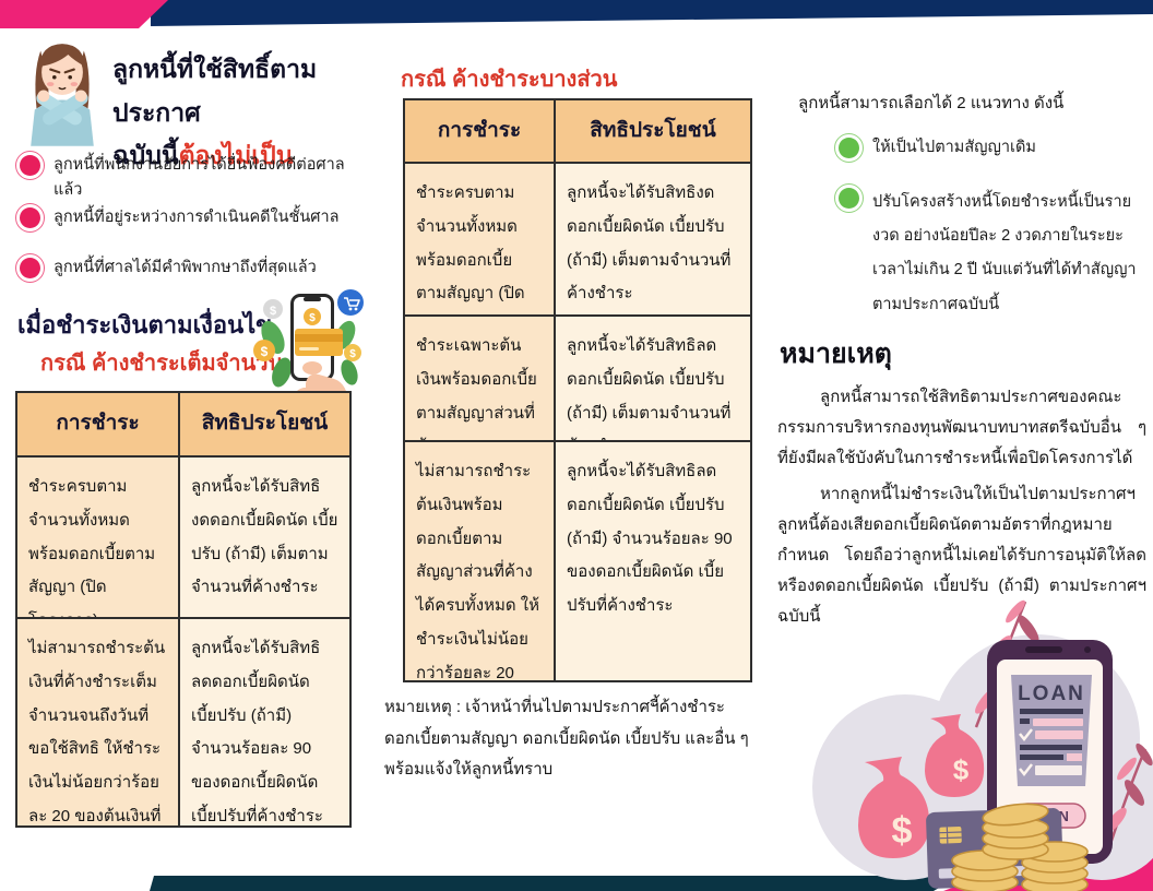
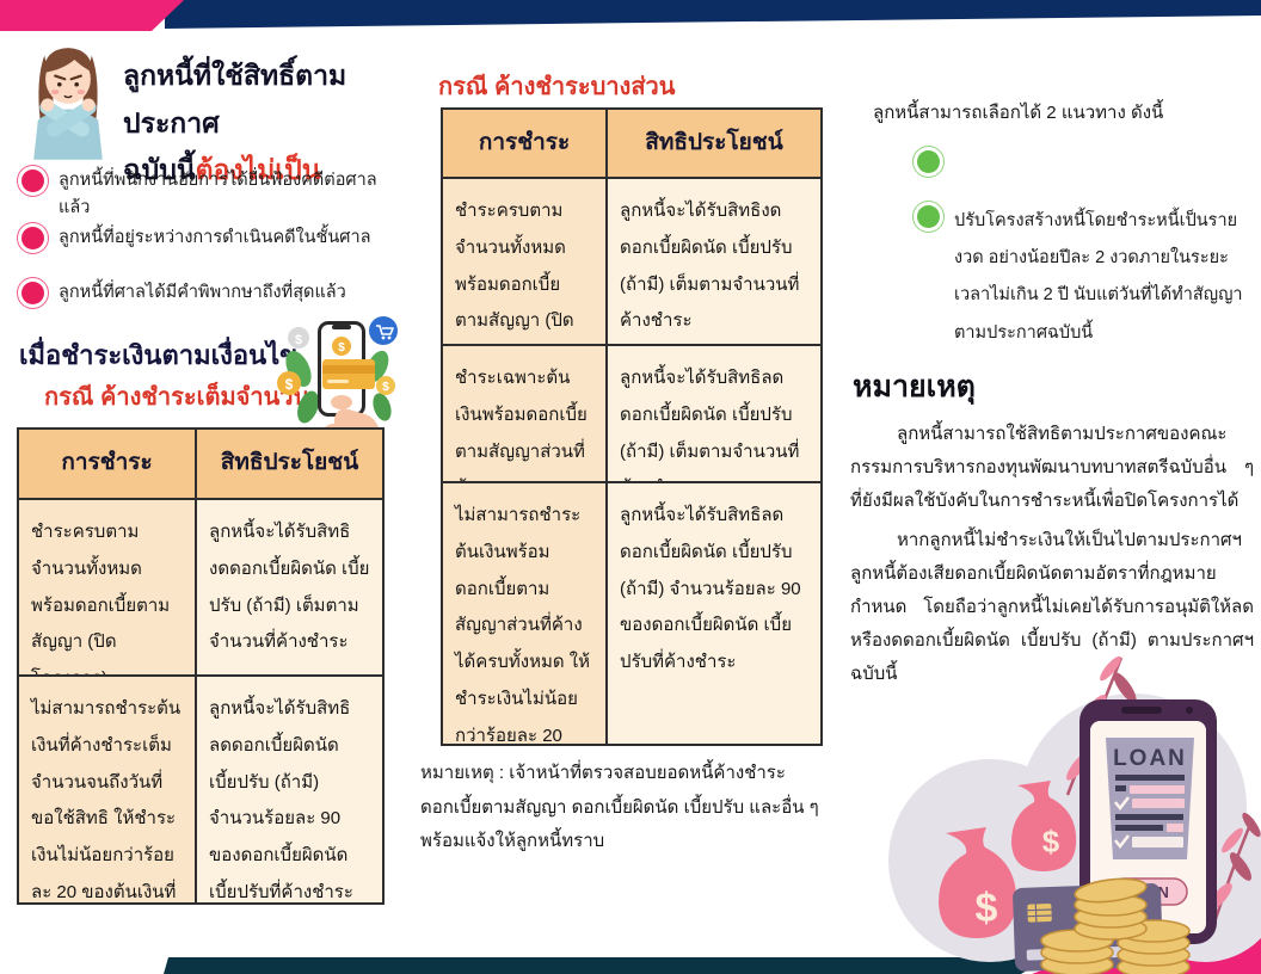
  ลูกหนี้ที่ใช้สิทธิ์ตามประกาศ
  ฉบับนี้ต้องไม่เป็น
  ลูกหนี้ที่พนักงานอัยการได้ยื่นฟ้องคดีต่อศาลแล้ว
  ลูกหนี้ที่อยู่ระหว่างการดำเนินคดีในชั้นศาล
  ลูกหนี้ที่ศาลได้มีคำพิพากษาถึงที่สุดแล้ว
  เมื่อชำระเงินตามเงื่อนไ
  กรณี ค้างชำระเต็มจำนวน
  $
  $
  $
  $
  การชำระ
  สิทธิประโยชน์
  ชำระครบตามจำนวนทั้งหมดพร้อมดอกเบี้ยตามสัญญา (ปิด
  ลูกหนี้จะได้รับสิทธิงดดอกเบี้ยผิดนัด เบี้ยปรับ (ถ้ามี) เต็มตามจำนวนที่ค้างชำระ
  ไม่สามารถชำระต้นเงินที่ค้างชำระเต็มจำนวนจนถึงวันที่ขอใช้สิทธิ ให้ชำระเงินไม่น้อยกว่าร้อยละ 20 ของต้นเงินที่
  ลูกหนี้จะได้รับสิทธิลดดอกเบี้ยผิดนัด เบี้ยปรับ (ถ้ามี) จำนวนร้อยละ 90 ของดอกเบี้ยผิดนัด เบี้ยปรับที่ค้างชำระ
  กรณี ค้างชำระบางส่วน
  การชำระ
  สิทธิประโยชน์
  ชำระครบตามจำนวนทั้งหมดพร้อมดอกเบี้ยตามสัญญา (ปิด
  ลูกหนี้จะได้รับสิทธิงดดอกเบี้ยผิดนัด เบี้ยปรับ (ถ้ามี) เต็มตามจำนวนที่ค้างชำระ
  ชำระเฉพาะต้นเงินพร้อมดอกเบี้ยตามสัญญาส่วนที่
  ลูกหนี้จะได้รับสิทธิลดดอกเบี้ยผิดนัด เบี้ยปรับ (ถ้ามี) เต็มตามจำนวนที่
  ไม่สามารถชำระต้นเงินพร้อมดอกเบี้ยตามสัญญาส่วนที่ค้างได้ครบทั้งหมด ให้ชำระเงินไม่น้อยกว่าร้อยละ 20
  ลูกหนี้จะได้รับสิทธิลดดอกเบี้ยผิดนัด เบี้ยปรับ (ถ้ามี) จำนวนร้อยละ 90 ของดอกเบี้ยผิดนัด เบี้ยปรับที่ค้างชำระ
- หมายเหตุ : เจ้าหน้าที่นไปตามประกาศฯี้ค้างชำระ ดอกเบี้ยตามสัญญา ดอกเบี้ยผิดนัด เบี้ยปรับ และอื่น ๆ พร้อมแจ้งให้ลูกหนี้ทราบ
+ หมายเหตุ : เจ้าหน้าที่ตรวจสอบยอดหนี้ค้างชำระ ดอกเบี้ยตามสัญญา ดอกเบี้ยผิดนัด เบี้ยปรับ และอื่น ๆ พร้อมแจ้งให้ลูกหนี้ทราบ
  ลูกหนี้สามารถเลือกได้ 2 แนวทาง ดังนี้
- ให้เป็นไปตามสัญญาเดิม
  ปรับโครงสร้างหนี้โดยชำระหนี้เป็นรายงวด อย่างน้อยปีละ 2 งวดภายในระยะเวลาไม่เกิน 2 ปี นับแต่วันที่ได้ทำสัญญาตามประกาศฉบับนี้
  หมายเหตุ
  ลูกหนี้สามารถใช้สิทธิตามประกาศของคณะกรรมการบริหารกองทุนพัฒนาบทบาทสตรีฉบับอื่น ๆ ที่ยังมีผลใช้บังคับในการชำระหนี้เพื่อปิดโครงการได้
  หากลูกหนี้ไม่ชำระเงินให้เป็นไปตามประกาศฯ ลูกหนี้ต้องเสียดอกเบี้ยผิดนัดตามอัตราที่กฎหมายกำหนด โดยถือว่าลูกหนี้ไม่เคยได้รับการอนุมัติให้ลดหรืองดดอกเบี้ยผิดนัด เบี้ยปรับ (ถ้ามี) ตามประกาศฯ ฉบับนี้
  LOAN
  $
  $
